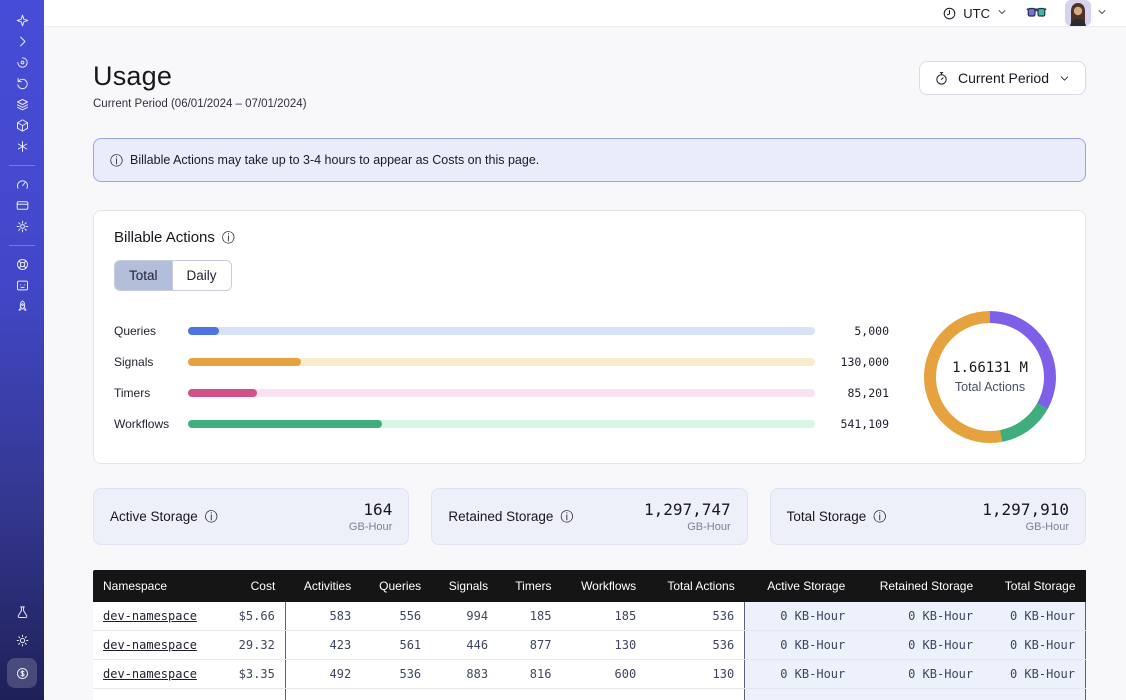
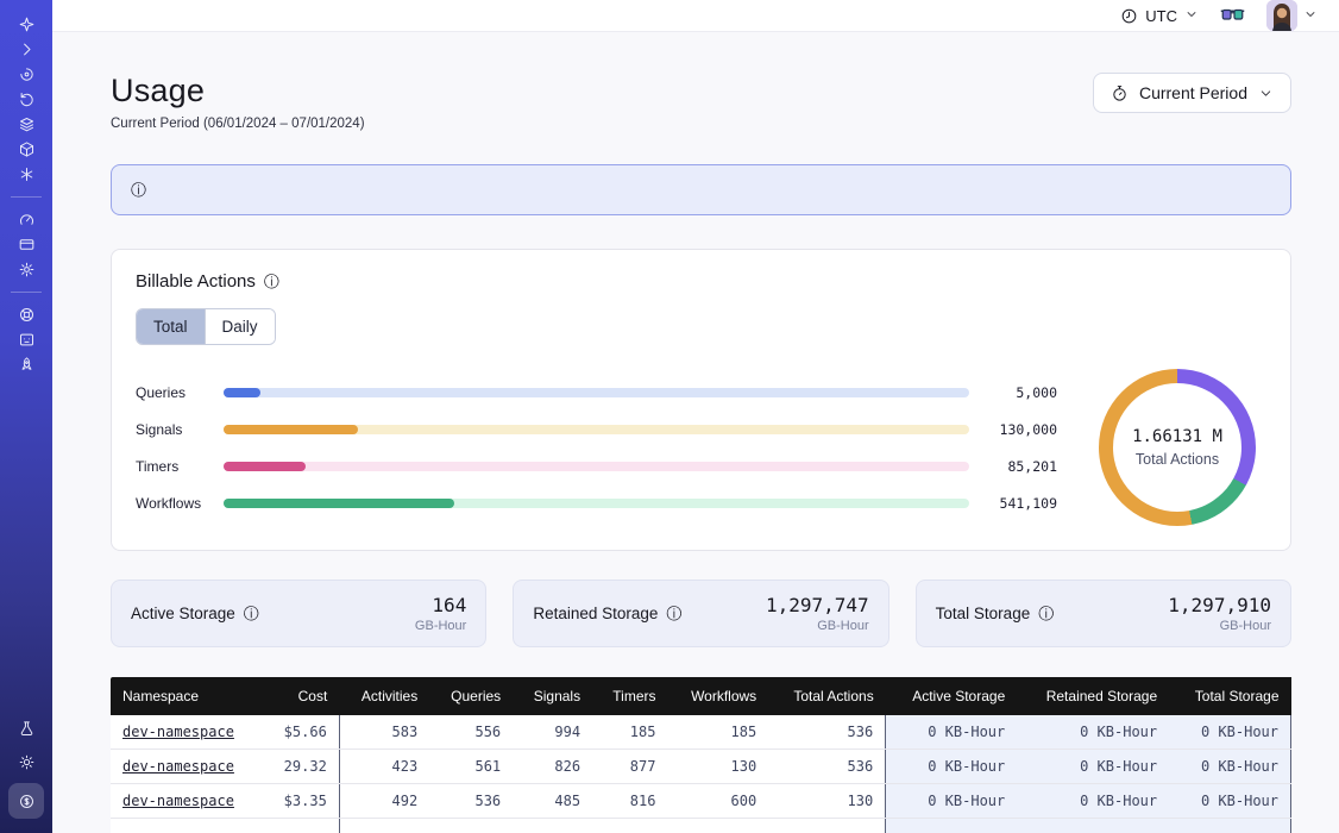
  UTC
  Usage
  Current Period (06/01/2024 – 07/01/2024)
  Current Period
  ⓘ
- Billable Actions may take up to 3-4 hours to appear as Costs on this page.
  Billable Actions
  ⓘ
  Total
  Daily
  Queries
  5,000
  Signals
  130,000
  Timers
  85,201
  Workflows
  541,109
  1.66131 M
  Total Actions
  Active Storage
  ⓘ
  164
  GB-Hour
  Retained Storage
  ⓘ
  1,297,747
  GB-Hour
  Total Storage
  ⓘ
  1,297,910
  GB-Hour
  Namespace	Cost	Activities	Queries	Signals	Timers	Workflows	Total Actions	Active Storage	Retained Storage	Total Storage
  dev-namespace	$5.66	583	556	994	185	185	536	0 KB-Hour	0 KB-Hour	0 KB-Hour
- dev-namespace	29.32	423	561	446	877	130	536	0 KB-Hour	0 KB-Hour	0 KB-Hour
+ dev-namespace	29.32	423	561	826	877	130	536	0 KB-Hour	0 KB-Hour	0 KB-Hour
- dev-namespace	$3.35	492	536	883	816	600	130	0 KB-Hour	0 KB-Hour	0 KB-Hour
+ dev-namespace	$3.35	492	536	485	816	600	130	0 KB-Hour	0 KB-Hour	0 KB-Hour
